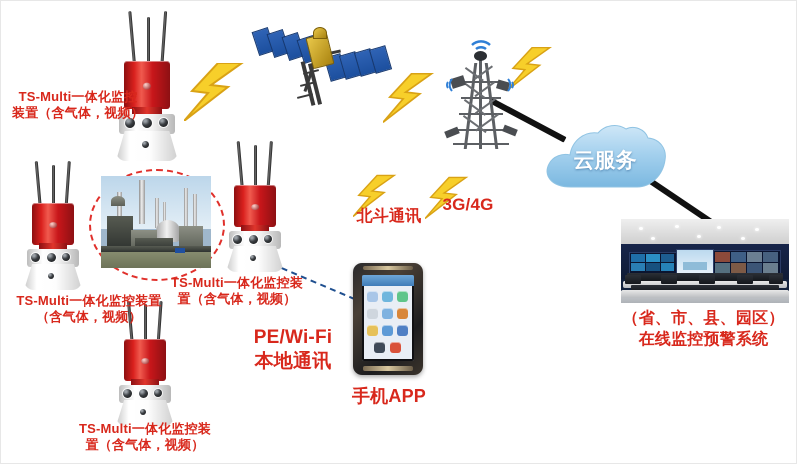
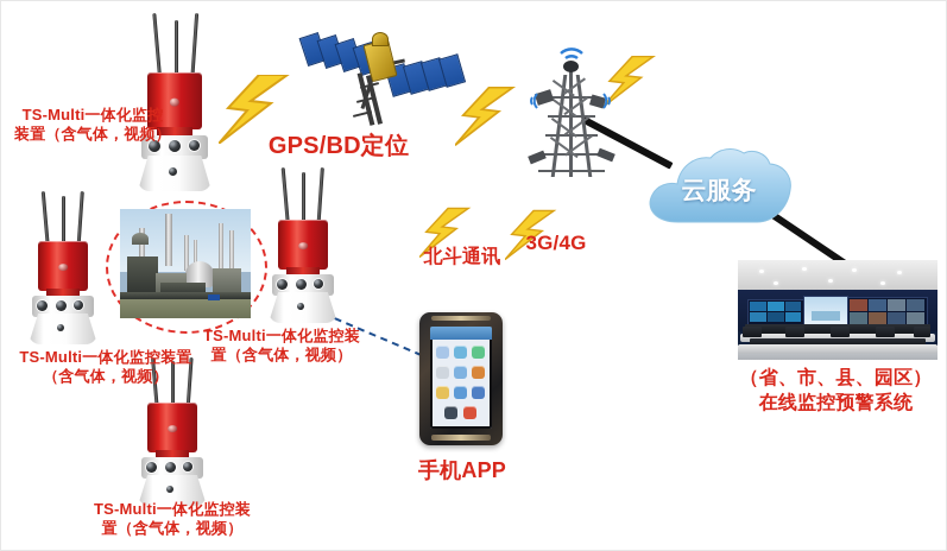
  云服务
  TS-Multi一体化监控
  装置（含气体，视频）
  TS-Multi一体化监控装置
  （含气体，视频）
  TS-Multi一体化监控装
  置（含气体，视频）
  TS-Multi一体化监控装
  置（含气体，视频）
+ GPS/BD定位
  北斗通讯
  3G/4G
- PE/Wi-Fi
- 本地通讯
  手机APP
  （省、市、县、园区）
  在线监控预警系统
